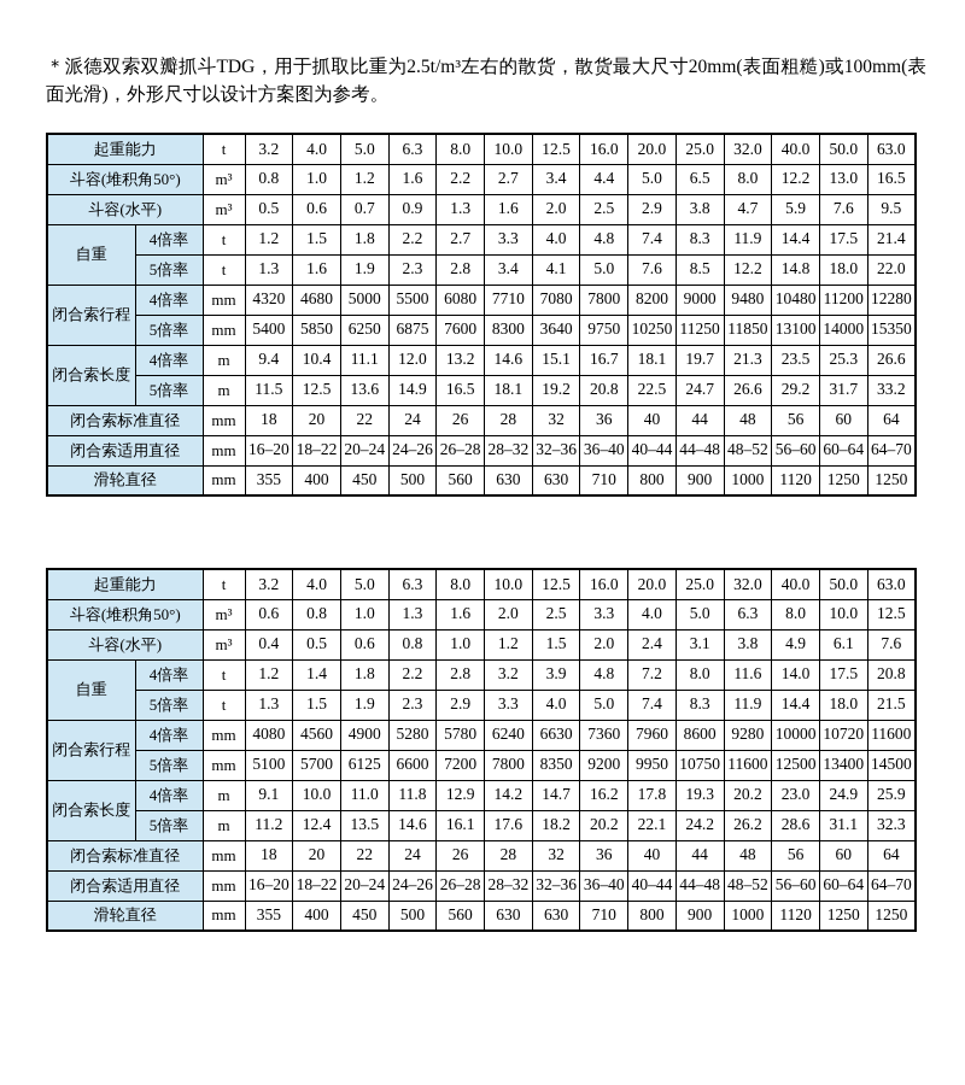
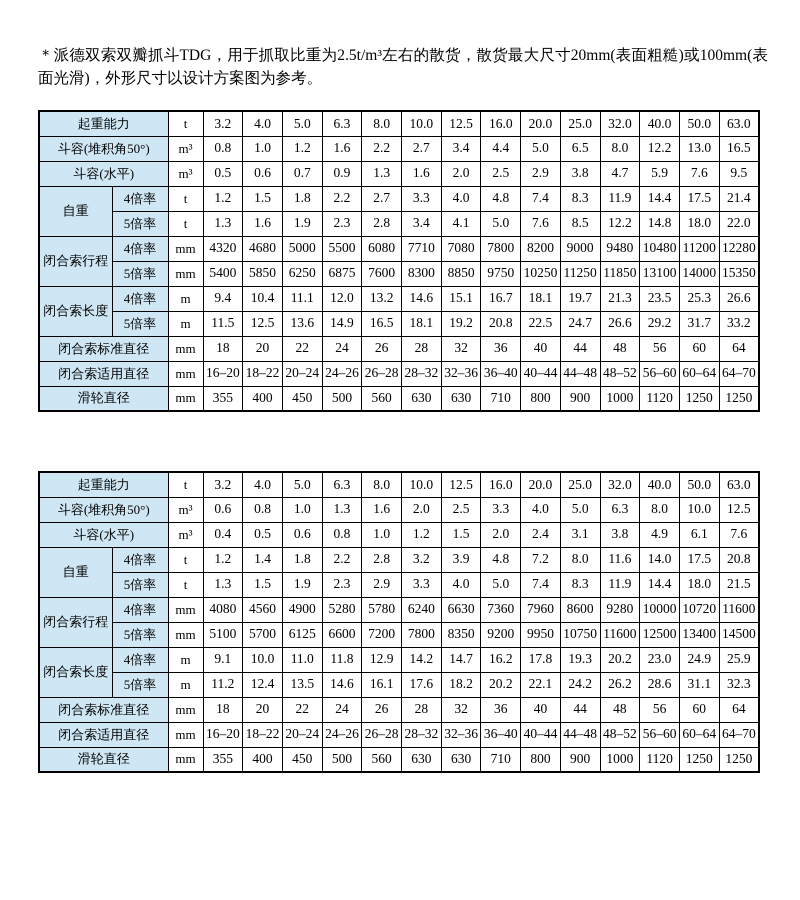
  ＊派德双索双瓣抓斗TDG，用于抓取比重为2.5t/m³左右的散货，散货最大尺寸20mm(表面粗糙)或100mm(表面光滑)，外形尺寸以设计方案图为参考。
  起重能力	t	3.2	4.0	5.0	6.3	8.0	10.0	12.5	16.0	20.0	25.0	32.0	40.0	50.0	63.0
  斗容(堆积角50°)	m³	0.8	1.0	1.2	1.6	2.2	2.7	3.4	4.4	5.0	6.5	8.0	12.2	13.0	16.5
  斗容(水平)	m³	0.5	0.6	0.7	0.9	1.3	1.6	2.0	2.5	2.9	3.8	4.7	5.9	7.6	9.5
  自重	4倍率	t	1.2	1.5	1.8	2.2	2.7	3.3	4.0	4.8	7.4	8.3	11.9	14.4	17.5	21.4
  5倍率	t	1.3	1.6	1.9	2.3	2.8	3.4	4.1	5.0	7.6	8.5	12.2	14.8	18.0	22.0
  闭合索行程	4倍率	mm	4320	4680	5000	5500	6080	7710	7080	7800	8200	9000	9480	10480	11200	12280
- 5倍率	mm	5400	5850	6250	6875	7600	8300	3640	9750	10250	11250	11850	13100	14000	15350
+ 5倍率	mm	5400	5850	6250	6875	7600	8300	8850	9750	10250	11250	11850	13100	14000	15350
  闭合索长度	4倍率	m	9.4	10.4	11.1	12.0	13.2	14.6	15.1	16.7	18.1	19.7	21.3	23.5	25.3	26.6
  5倍率	m	11.5	12.5	13.6	14.9	16.5	18.1	19.2	20.8	22.5	24.7	26.6	29.2	31.7	33.2
  闭合索标准直径	mm	18	20	22	24	26	28	32	36	40	44	48	56	60	64
  闭合索适用直径	mm	16–20	18–22	20–24	24–26	26–28	28–32	32–36	36–40	40–44	44–48	48–52	56–60	60–64	64–70
  滑轮直径	mm	355	400	450	500	560	630	630	710	800	900	1000	1120	1250	1250
  起重能力	t	3.2	4.0	5.0	6.3	8.0	10.0	12.5	16.0	20.0	25.0	32.0	40.0	50.0	63.0
  斗容(堆积角50°)	m³	0.6	0.8	1.0	1.3	1.6	2.0	2.5	3.3	4.0	5.0	6.3	8.0	10.0	12.5
  斗容(水平)	m³	0.4	0.5	0.6	0.8	1.0	1.2	1.5	2.0	2.4	3.1	3.8	4.9	6.1	7.6
  自重	4倍率	t	1.2	1.4	1.8	2.2	2.8	3.2	3.9	4.8	7.2	8.0	11.6	14.0	17.5	20.8
  5倍率	t	1.3	1.5	1.9	2.3	2.9	3.3	4.0	5.0	7.4	8.3	11.9	14.4	18.0	21.5
  闭合索行程	4倍率	mm	4080	4560	4900	5280	5780	6240	6630	7360	7960	8600	9280	10000	10720	11600
  5倍率	mm	5100	5700	6125	6600	7200	7800	8350	9200	9950	10750	11600	12500	13400	14500
  闭合索长度	4倍率	m	9.1	10.0	11.0	11.8	12.9	14.2	14.7	16.2	17.8	19.3	20.2	23.0	24.9	25.9
  5倍率	m	11.2	12.4	13.5	14.6	16.1	17.6	18.2	20.2	22.1	24.2	26.2	28.6	31.1	32.3
  闭合索标准直径	mm	18	20	22	24	26	28	32	36	40	44	48	56	60	64
  闭合索适用直径	mm	16–20	18–22	20–24	24–26	26–28	28–32	32–36	36–40	40–44	44–48	48–52	56–60	60–64	64–70
  滑轮直径	mm	355	400	450	500	560	630	630	710	800	900	1000	1120	1250	1250
